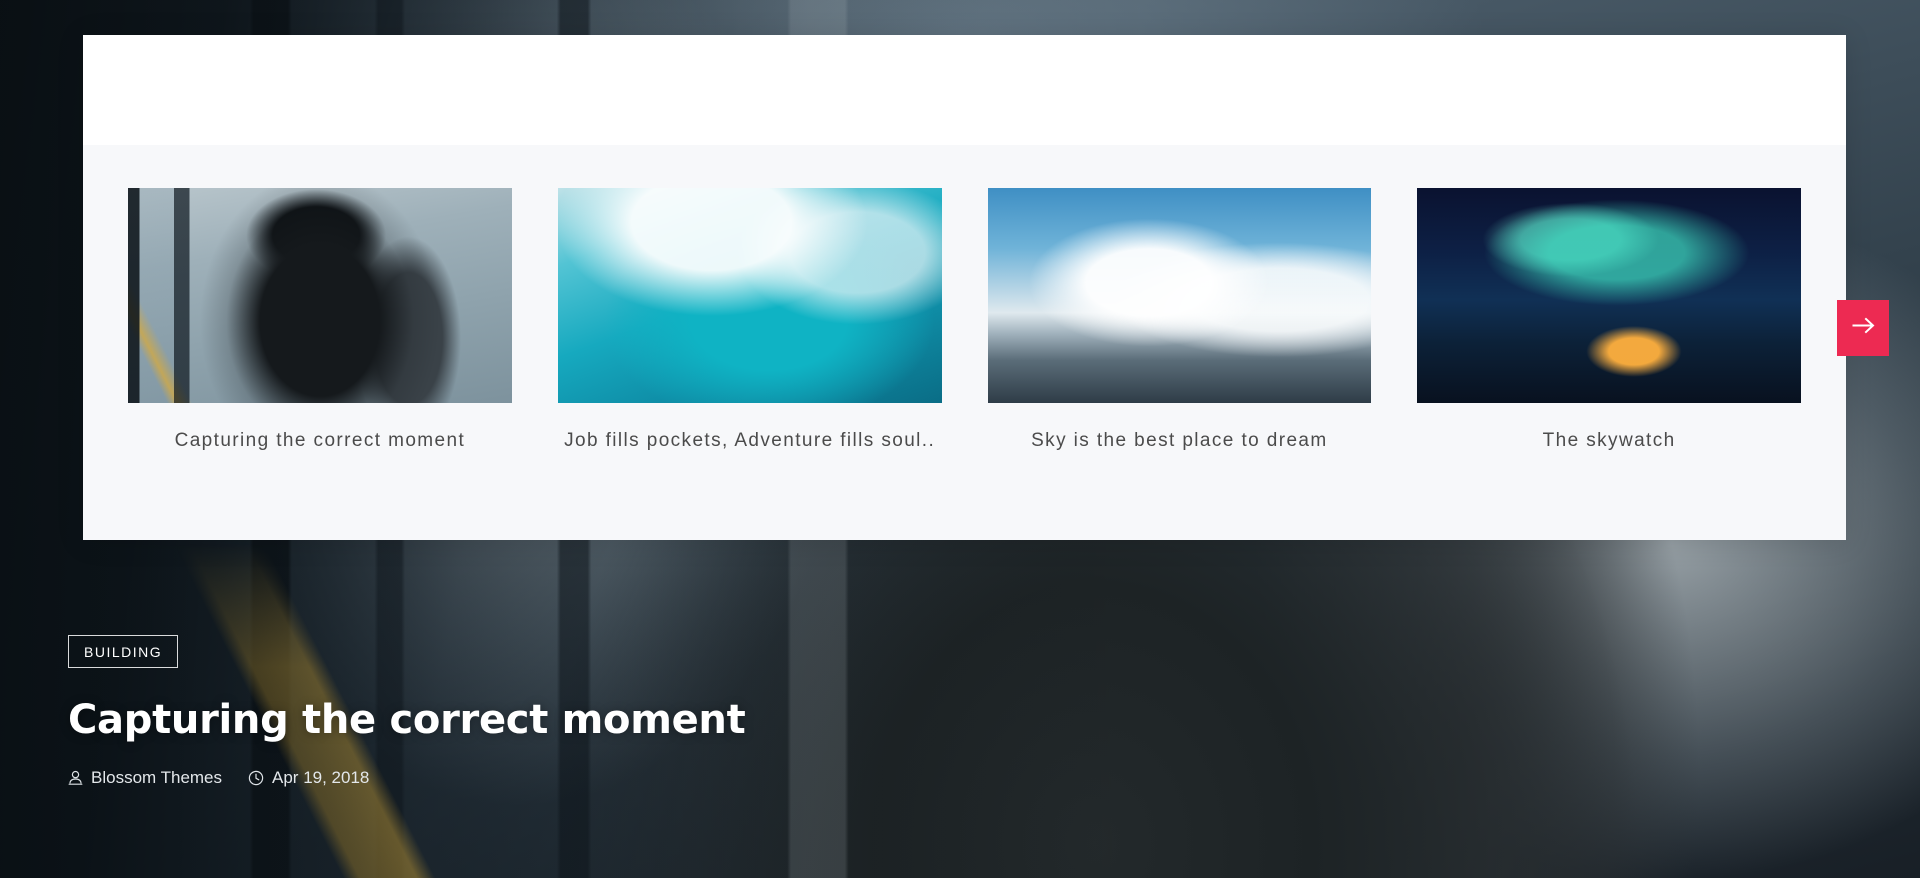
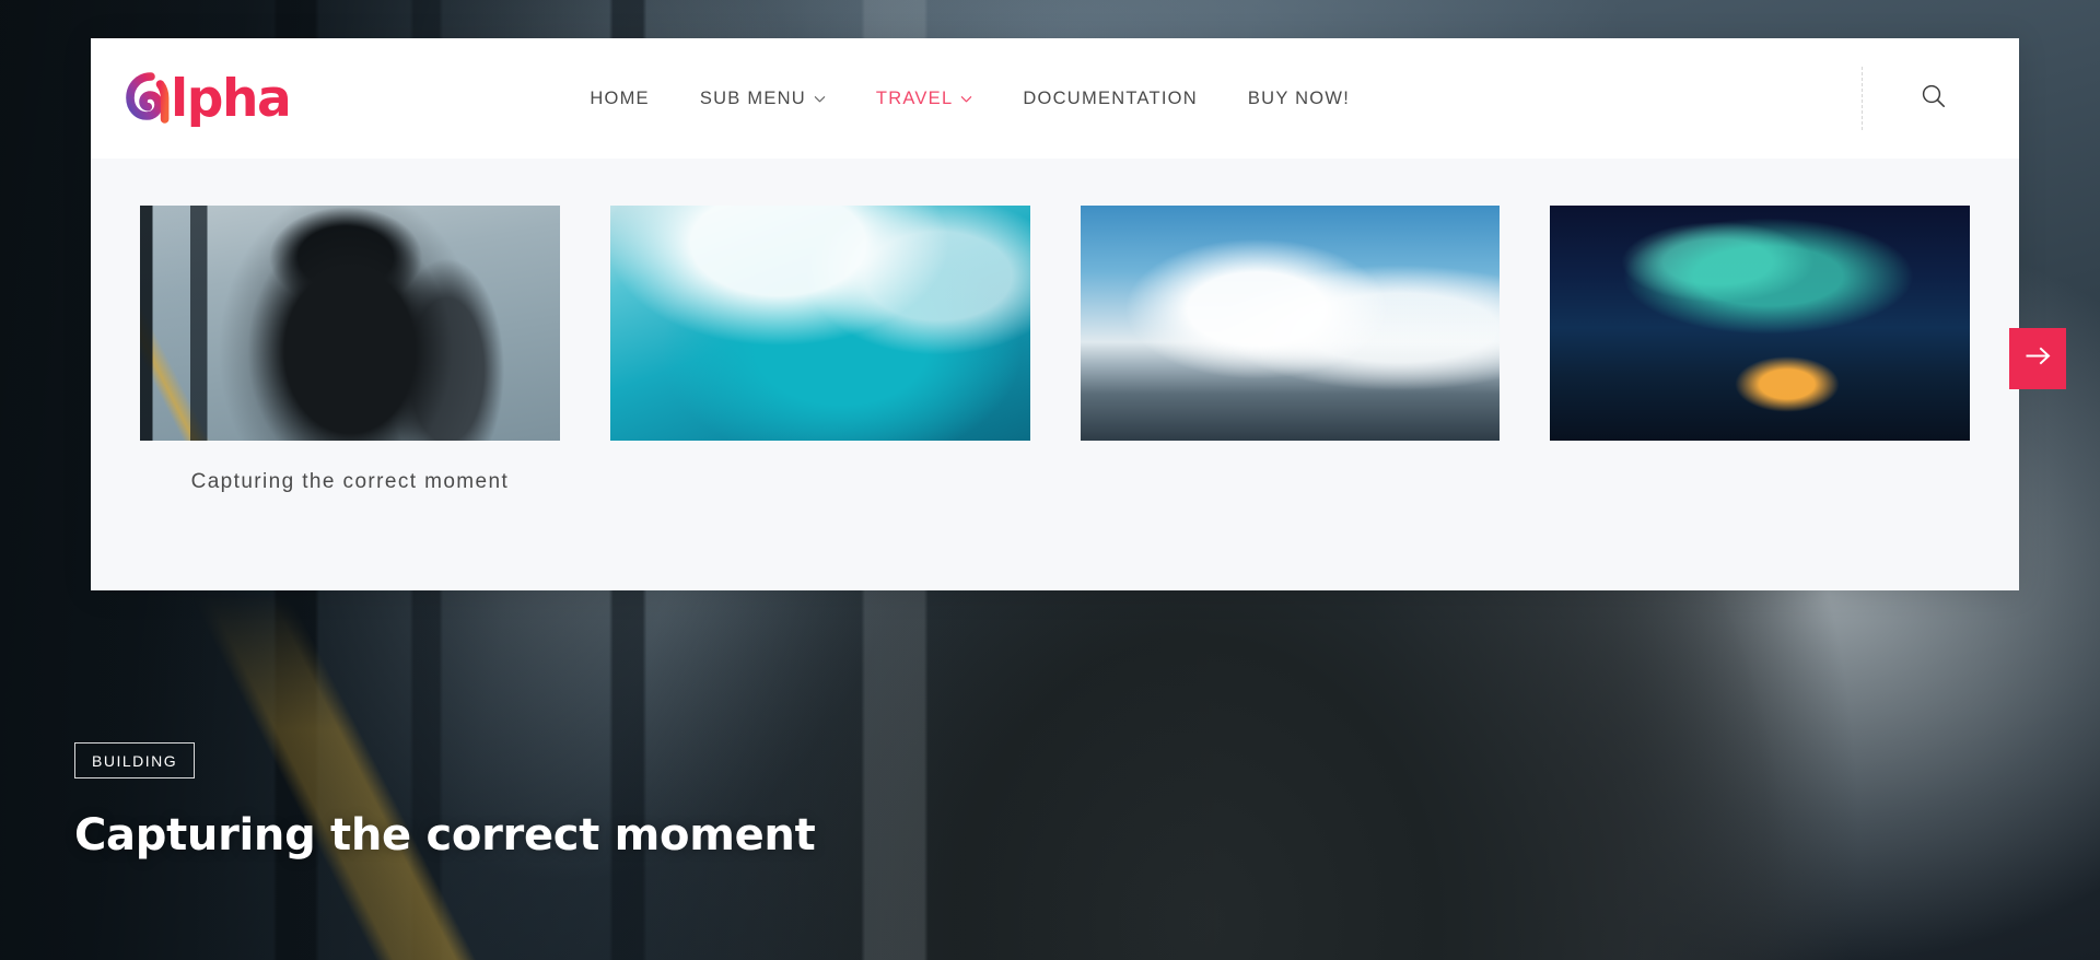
+ lpha
+ HOME
+ SUB MENU
+ TRAVEL
+ DOCUMENTATION
+ BUY NOW!
  Capturing the correct moment
- Job fills pockets, Adventure fills soul..
- Sky is the best place to dream
- The skywatch
  BUILDING
  Capturing the correct moment
- Blossom Themes
- Apr 19, 2018
